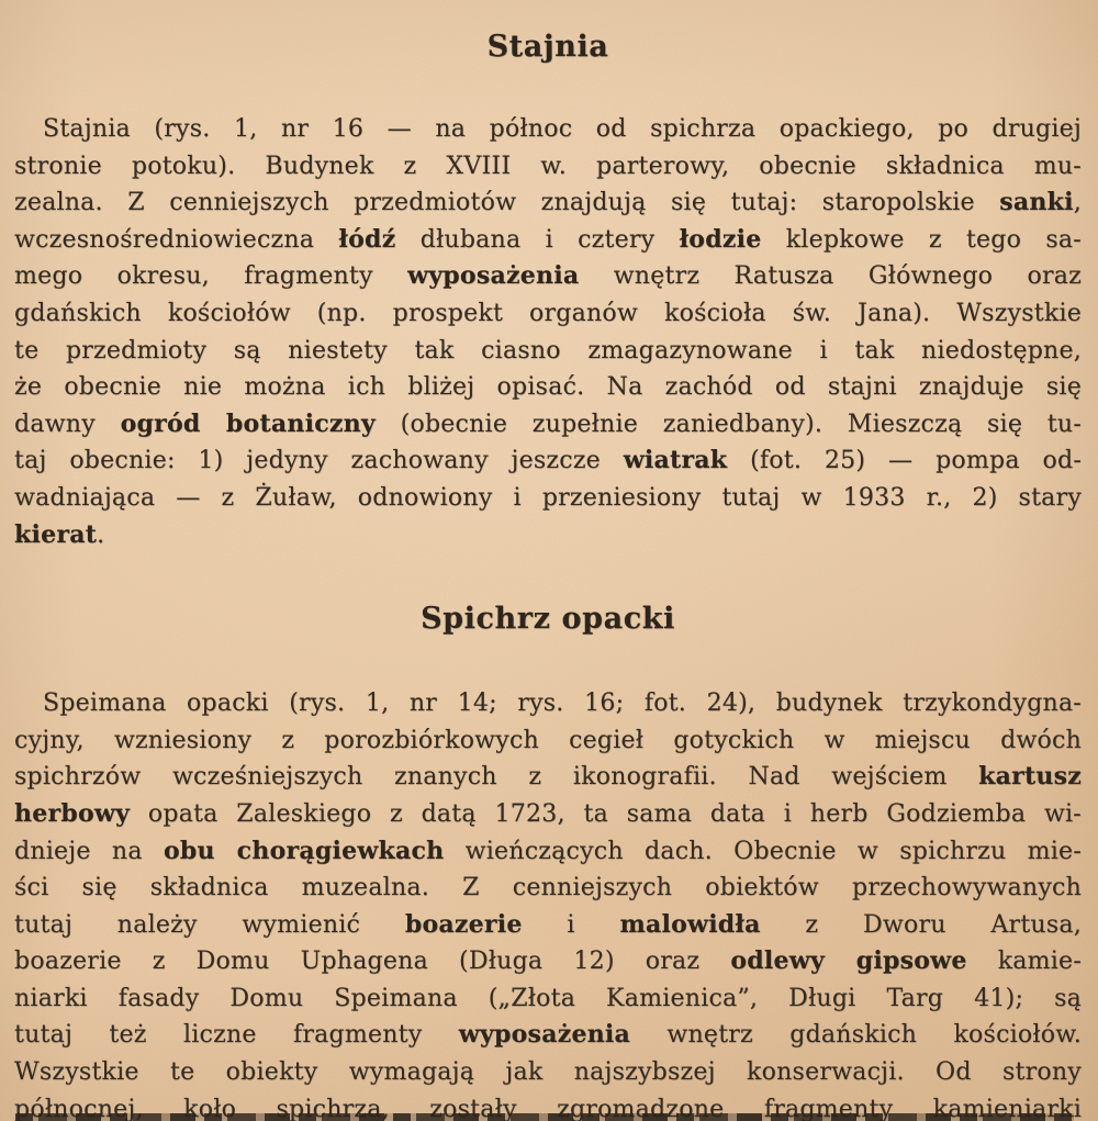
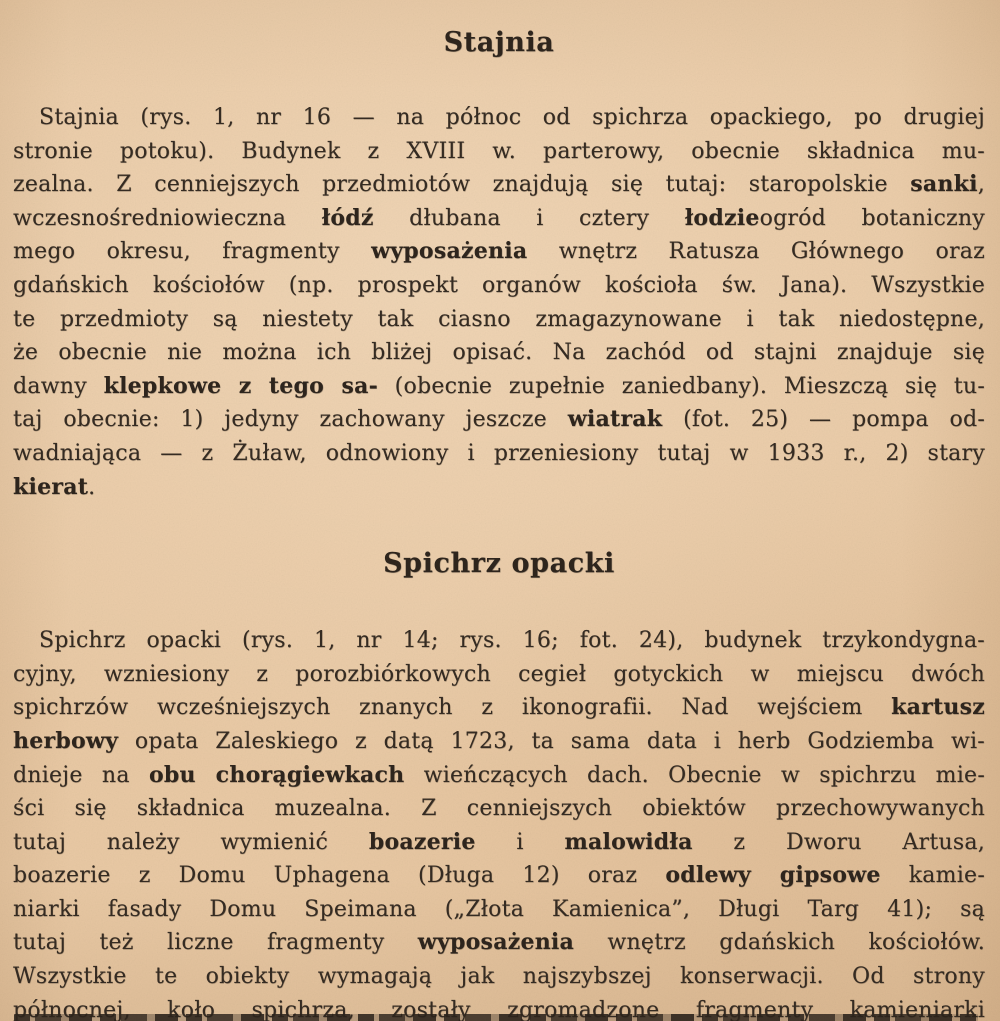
  Stajnia
  Stajnia (rys. 1, nr 16 — na północ od spichrza opackiego, po drugiej
  stronie potoku). Budynek z XVIII w. parterowy, obecnie składnica mu-
  zealna. Z cenniejszych przedmiotów znajdują się tutaj: staropolskie sanki,
- wczesnośredniowieczna łódź dłubana i cztery łodzie klepkowe z tego sa-
+ wczesnośredniowieczna łódź dłubana i cztery łodzieogród botaniczny
  mego okresu, fragmenty wyposażenia wnętrz Ratusza Głównego oraz
  gdańskich kościołów (np. prospekt organów kościoła św. Jana). Wszystkie
  te przedmioty są niestety tak ciasno zmagazynowane i tak niedostępne,
  że obecnie nie można ich bliżej opisać. Na zachód od stajni znajduje się
- dawny ogród botaniczny (obecnie zupełnie zaniedbany). Mieszczą się tu-
+ dawny klepkowe z tego sa- (obecnie zupełnie zaniedbany). Mieszczą się tu-
  taj obecnie: 1) jedyny zachowany jeszcze wiatrak (fot. 25) — pompa od-
  wadniająca — z Żuław, odnowiony i przeniesiony tutaj w 1933 r., 2) stary
  kierat.
  Spichrz opacki
- Speimana opacki (rys. 1, nr 14; rys. 16; fot. 24), budynek trzykondygna-
+ Spichrz opacki (rys. 1, nr 14; rys. 16; fot. 24), budynek trzykondygna-
  cyjny, wzniesiony z porozbiórkowych cegieł gotyckich w miejscu dwóch
  spichrzów wcześniejszych znanych z ikonografii. Nad wejściem kartusz
  herbowy opata Zaleskiego z datą 1723, ta sama data i herb Godziemba wi-
  dnieje na obu chorągiewkach wieńczących dach. Obecnie w spichrzu mie-
  ści się składnica muzealna. Z cenniejszych obiektów przechowywanych
  tutaj należy wymienić boazerie i malowidła z Dworu Artusa,
  boazerie z Domu Uphagena (Długa 12) oraz odlewy gipsowe kamie-
  niarki fasady Domu Speimana („Złota Kamienica”, Długi Targ 41); są
  tutaj też liczne fragmenty wyposażenia wnętrz gdańskich kościołów.
  Wszystkie te obiekty wymagają jak najszybszej konserwacji. Od strony
  północnej, koło spichrza, zostały zgromadzone fragmenty kamieniarki
